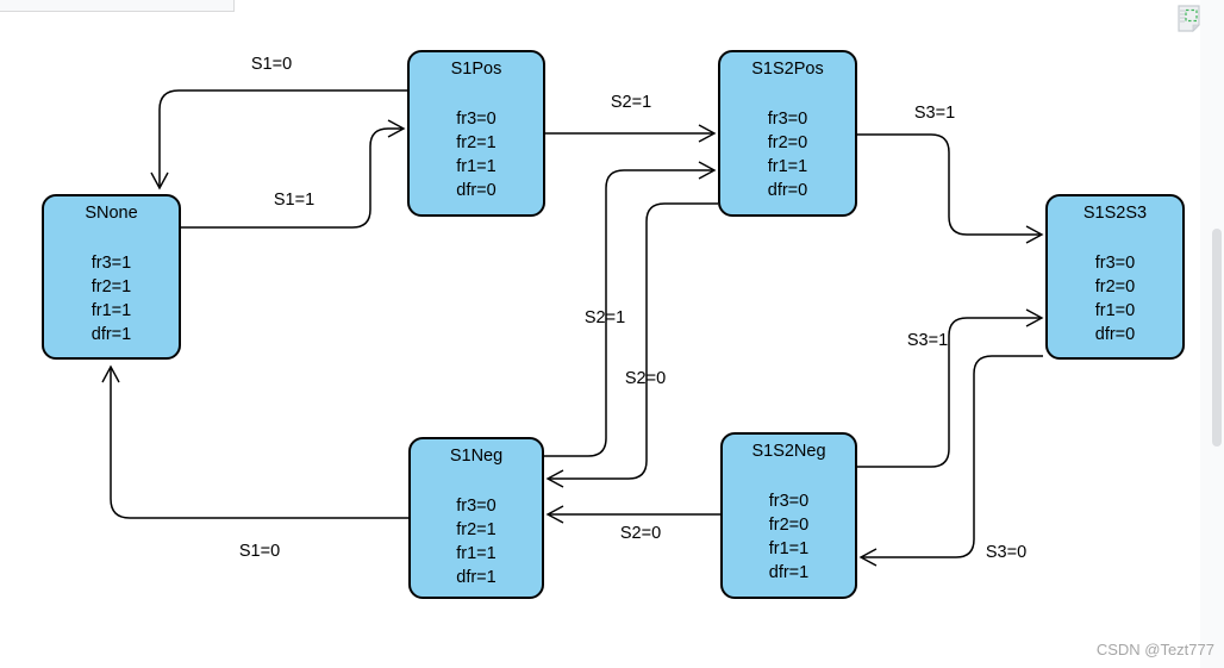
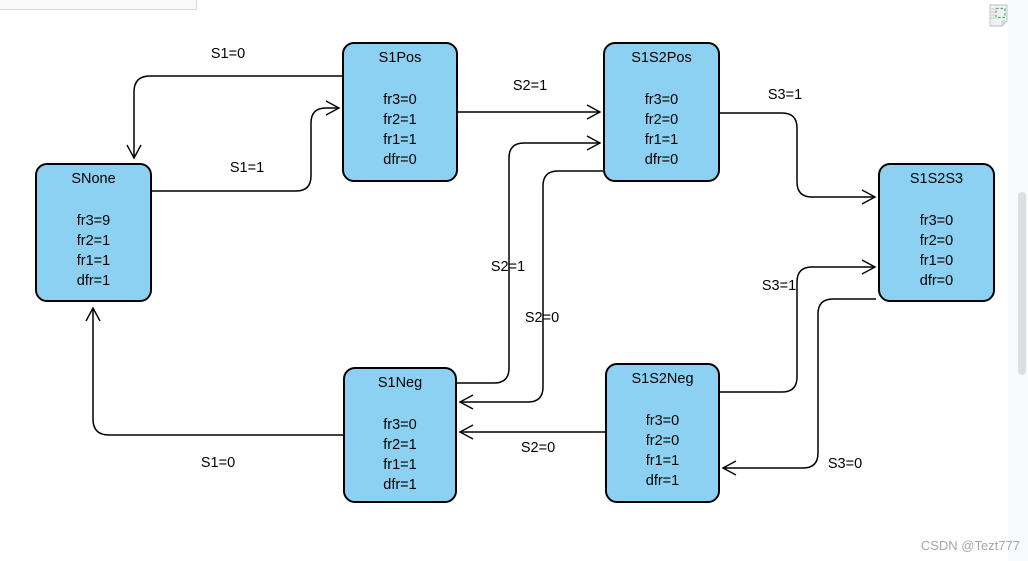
  SNone
- fr3=1
+ fr3=9
  fr2=1
  fr1=1
  dfr=1
  S1Pos
  fr3=0
  fr2=1
  fr1=1
  dfr=0
  S1S2Pos
  fr3=0
  fr2=0
  fr1=1
  dfr=0
  S1S2S3
  fr3=0
  fr2=0
  fr1=0
  dfr=0
  S1Neg
  fr3=0
  fr2=1
  fr1=1
  dfr=1
  S1S2Neg
  fr3=0
  fr2=0
  fr1=1
  dfr=1
  S1=0
  S1=1
  S2=1
  S2=1
  S2=0
  S2=0
  S3=1
  S3=1
  S3=0
  S1=0
  CSDN @Tezt777
